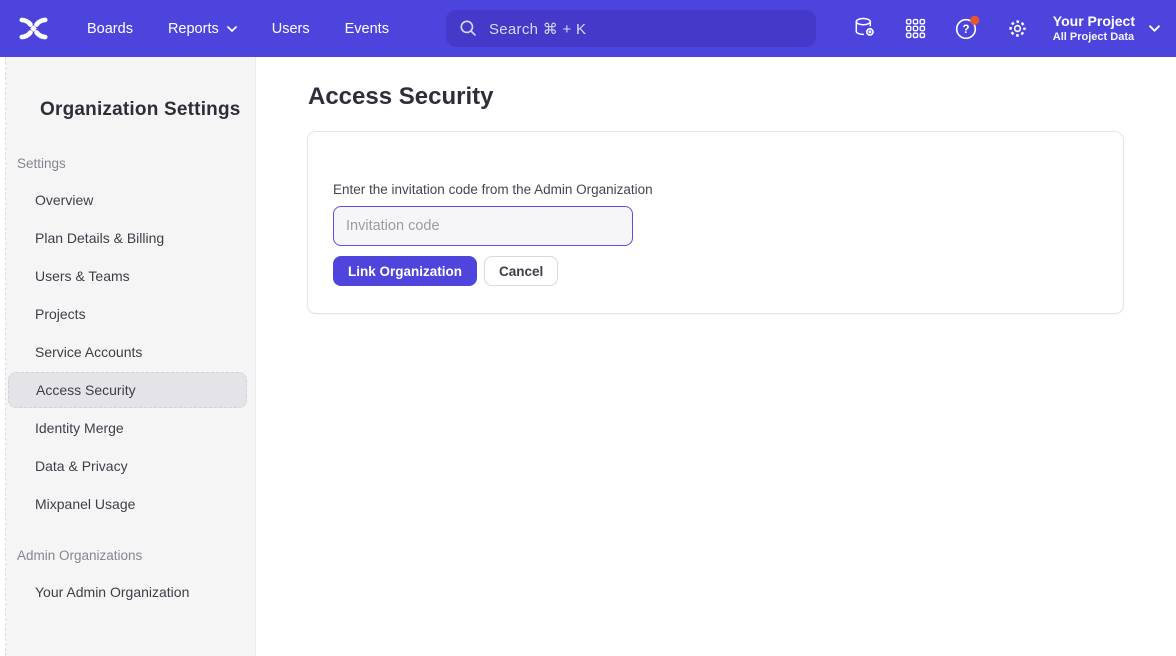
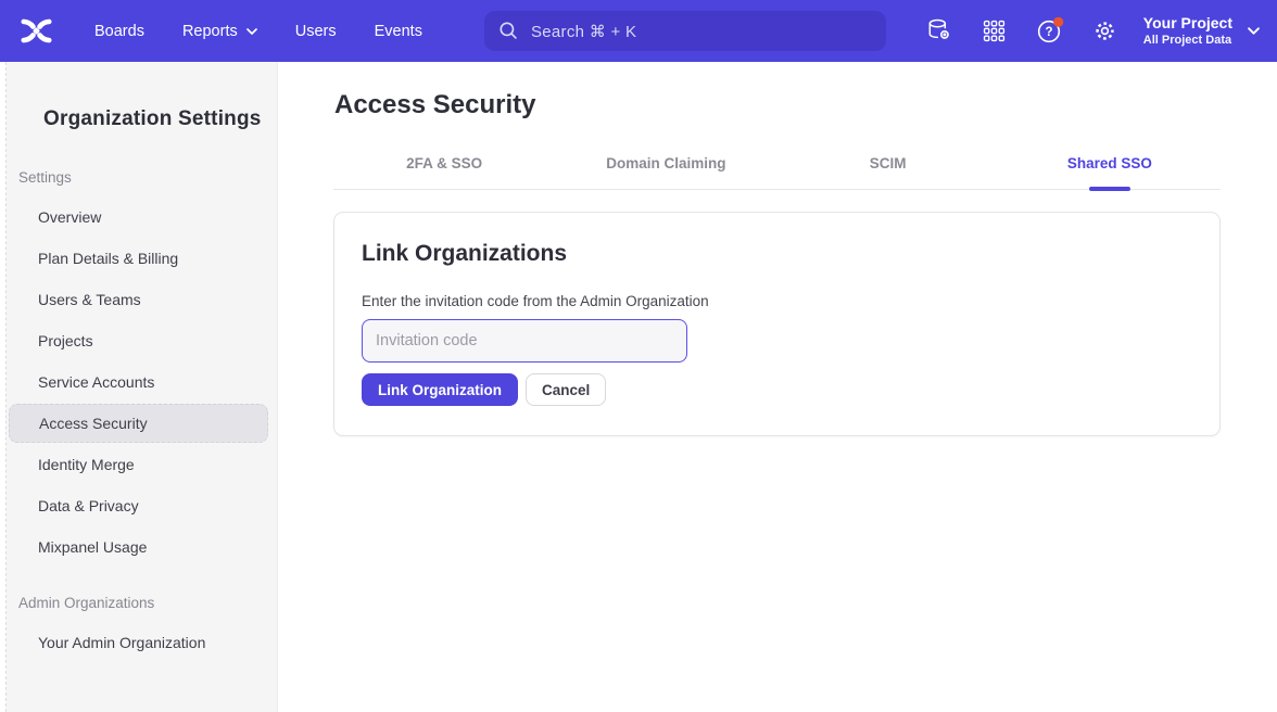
  Boards
  Reports
  Users
  Events
  Search ⌘ + K
  ?
  Your Project
  All Project Data
  Organization Settings
  Settings
  Overview
  Plan Details & Billing
  Users & Teams
  Projects
  Service Accounts
  Access Security
  Identity Merge
  Data & Privacy
  Mixpanel Usage
  Admin Organizations
  Your Admin Organization
  Access Security
+ 2FA & SSO
+ Domain Claiming
+ SCIM
+ Shared SSO
+ Link Organizations
  Enter the invitation code from the Admin Organization
  Invitation code
  Link Organization
  Cancel
